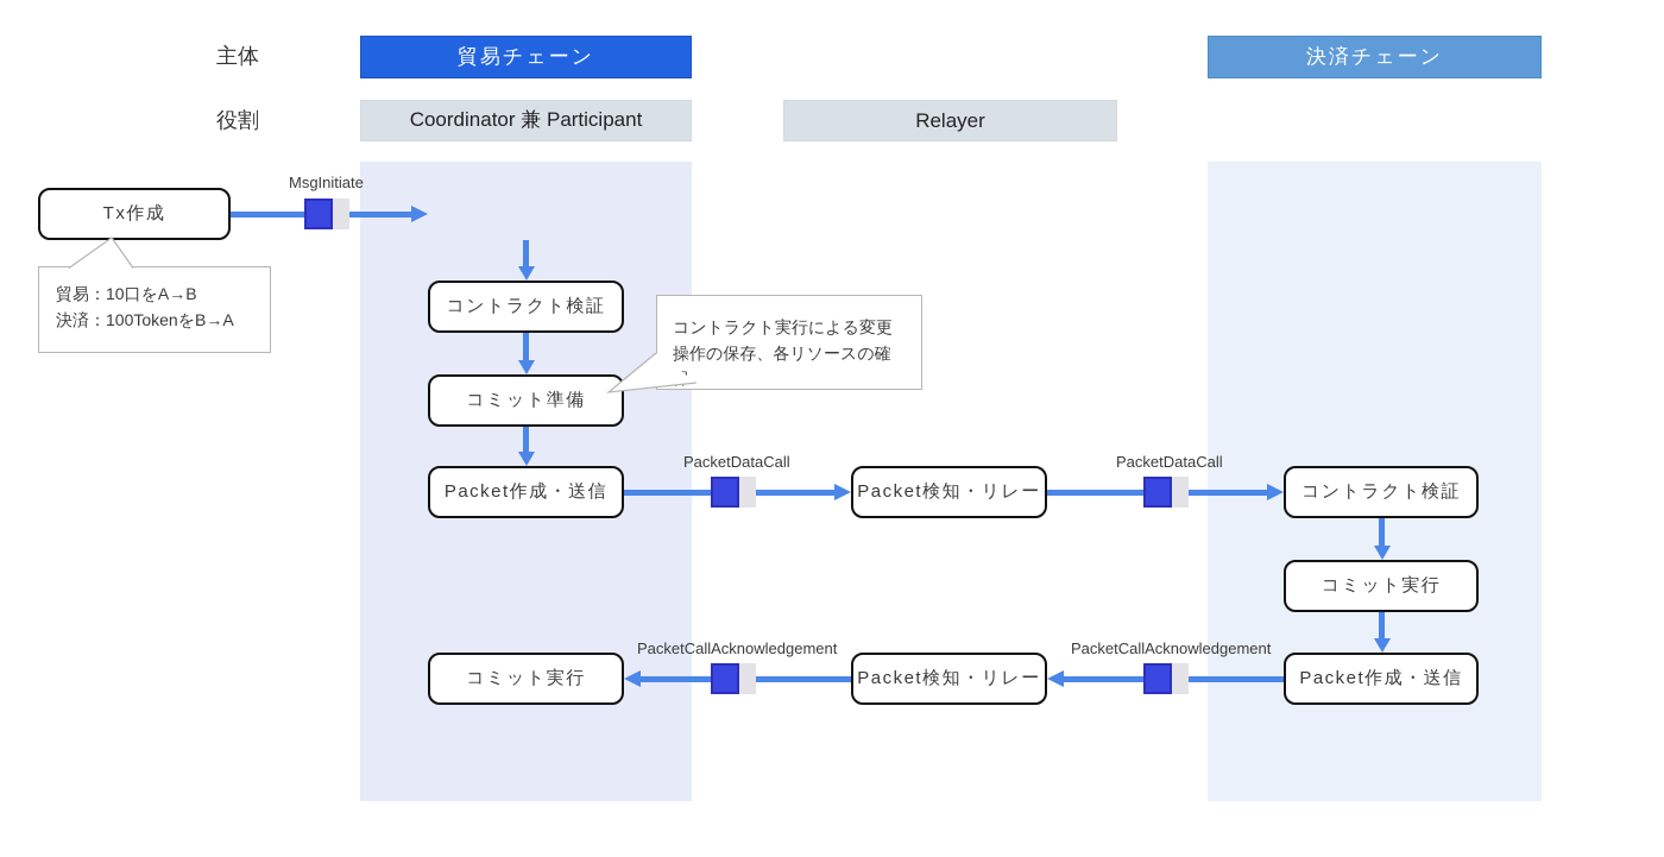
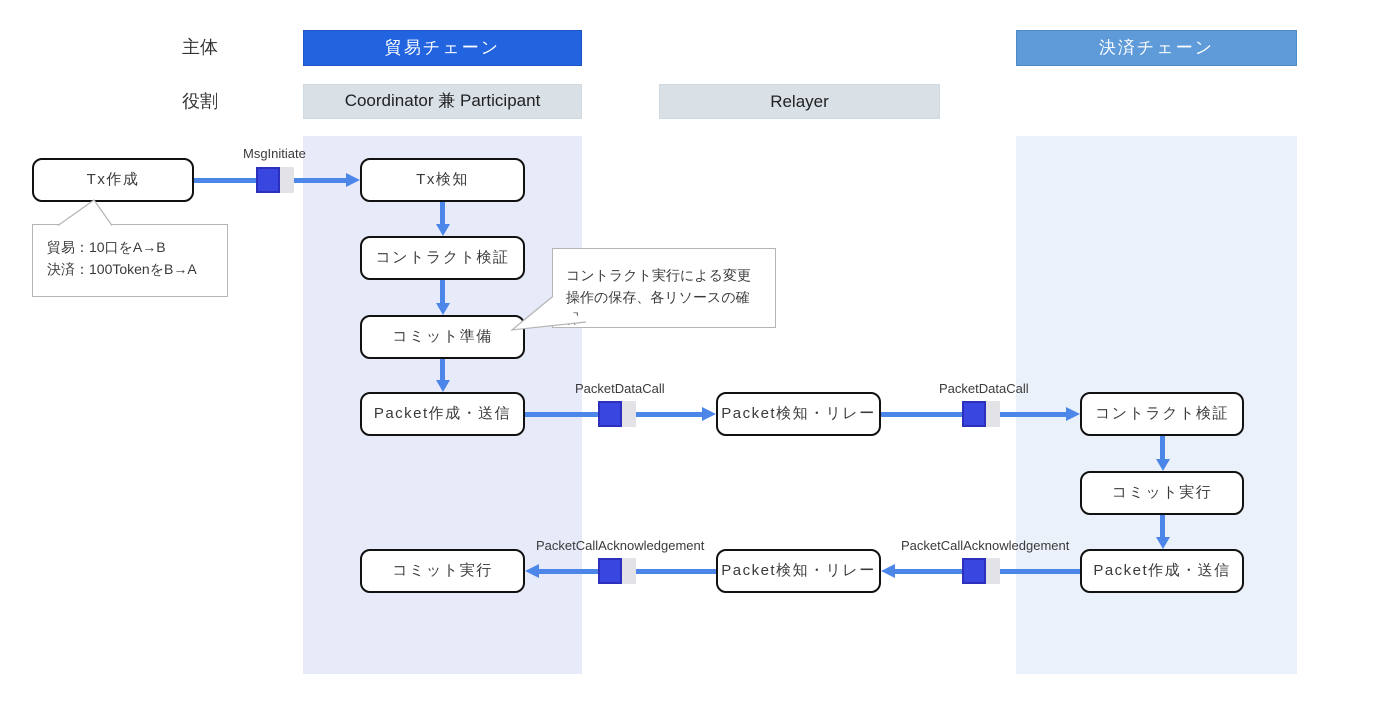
  主体
  役割
  貿易チェーン
  決済チェーン
  Coordinator 兼 Participant
  Relayer
  MsgInitiate
  PacketDataCall
  PacketDataCall
  PacketCallAcknowledgement
  PacketCallAcknowledgement
  Tx作成
+ Tx検知
  コントラクト検証
  コミット準備
  Packet作成・送信
  Packet検知・リレー
  コントラクト検証
  コミット実行
  Packet作成・送信
  Packet検知・リレー
  コミット実行
  貿易：10口をA→B
  決済：100TokenをB→A
  コントラクト実行による変更操作の保存、各リソースの確
